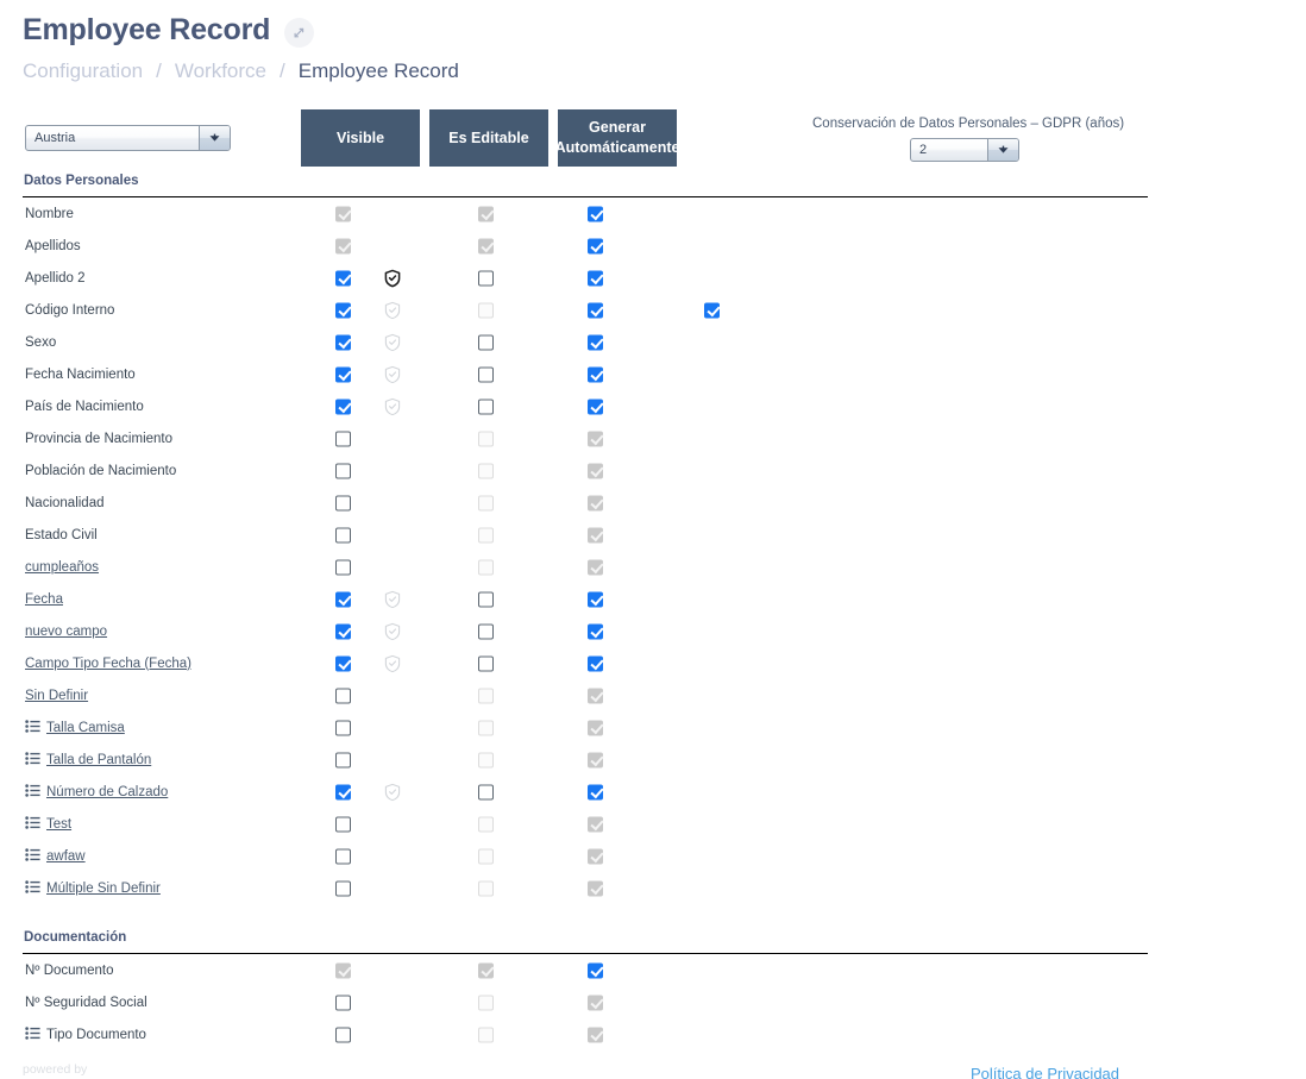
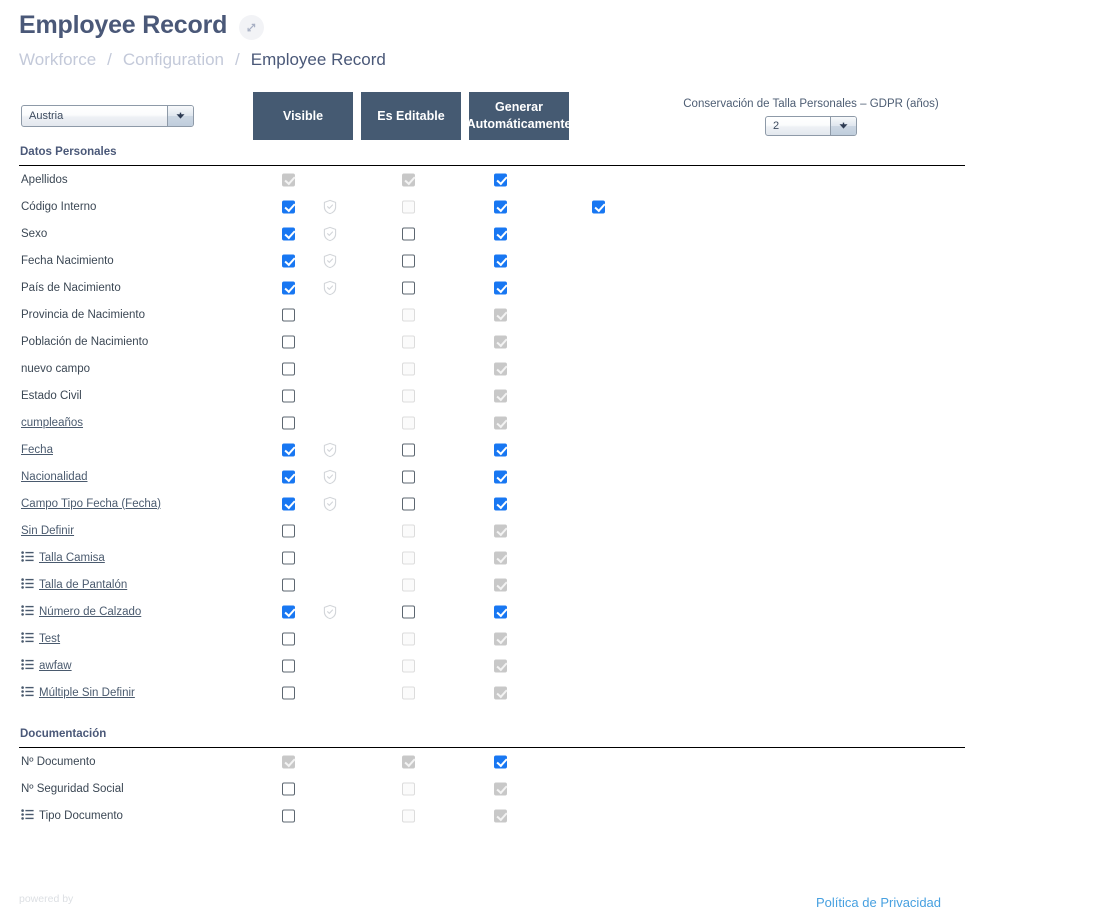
  Employee Record
- Configuration
+ Workforce
  /
- Workforce
+ Configuration
  /
  Employee Record
  Austria
  Visible
  Es Editable
  Generar Automáticamente
- Conservación de Datos Personales – GDPR (años)
+ Conservación de Talla Personales – GDPR (años)
  2
  Datos Personales
- Nombre
  Apellidos
- Apellido 2
  Código Interno
  Sexo
  Fecha Nacimiento
  País de Nacimiento
  Provincia de Nacimiento
  Población de Nacimiento
- Nacionalidad
+ nuevo campo
  Estado Civil
  cumpleaños
  Fecha
- nuevo campo
+ Nacionalidad
  Campo Tipo Fecha (Fecha)
  Sin Definir
  Talla Camisa
  Talla de Pantalón
  Número de Calzado
  Test
  awfaw
  Múltiple Sin Definir
  Documentación
  Nº Documento
  Nº Seguridad Social
  Tipo Documento
  powered by
  Política de Privacidad
